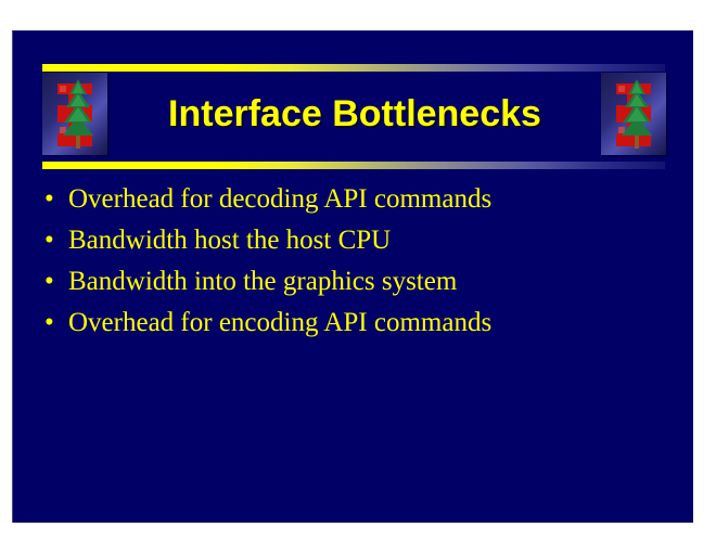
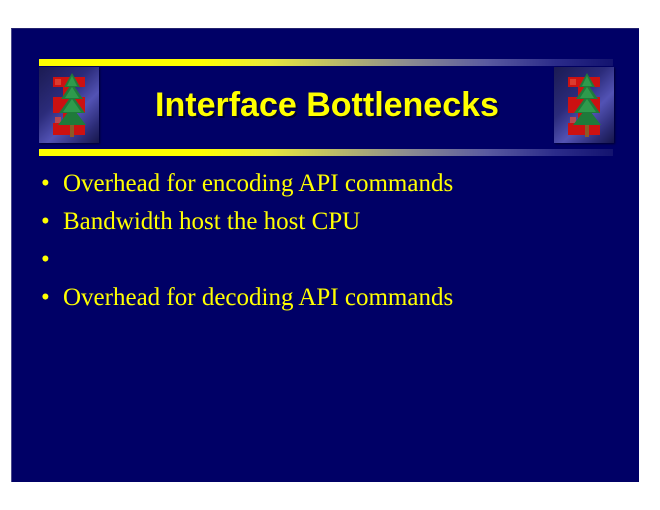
  Interface Bottlenecks
  •
- Overhead for decoding API commands
+ Overhead for encoding API commands
  •
  Bandwidth host the host CPU
  •
- Bandwidth into the graphics system
  •
- Overhead for encoding API commands
+ Overhead for decoding API commands
